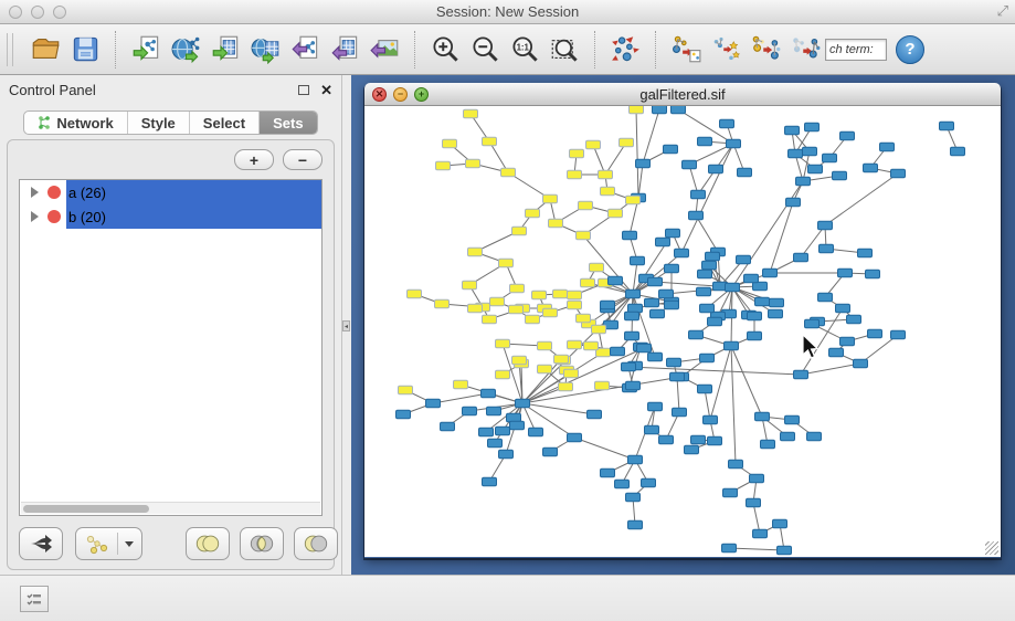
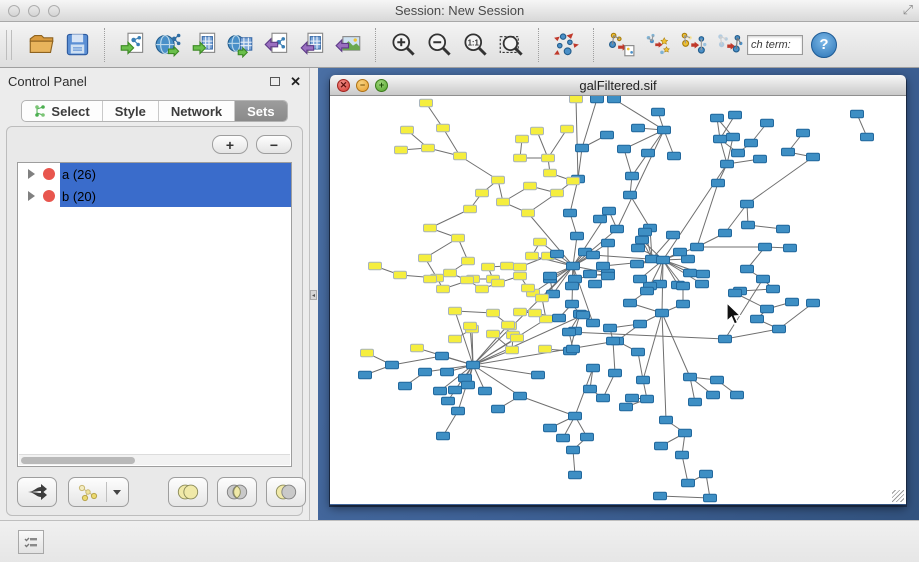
  Session: New Session
  ⤢
  1:1
  ch term:
  ?
  Control Panel
  ✕
- Network
+ Select
  Style
- Select
+ Network
  Sets
  +
  −
  a (26)
  b (20)
  ✕
  −
  +
  galFiltered.sif
